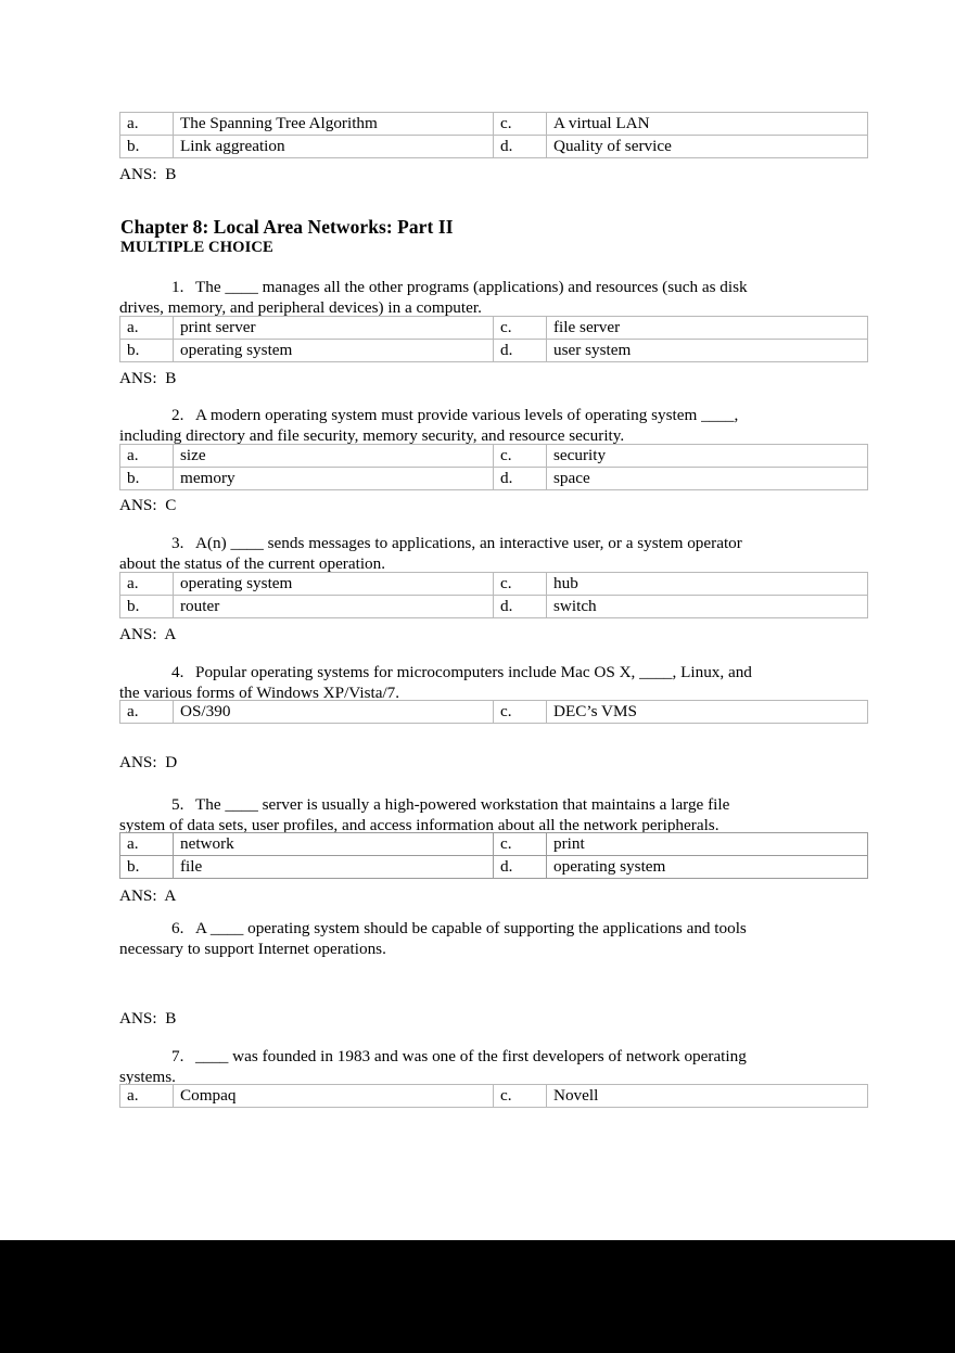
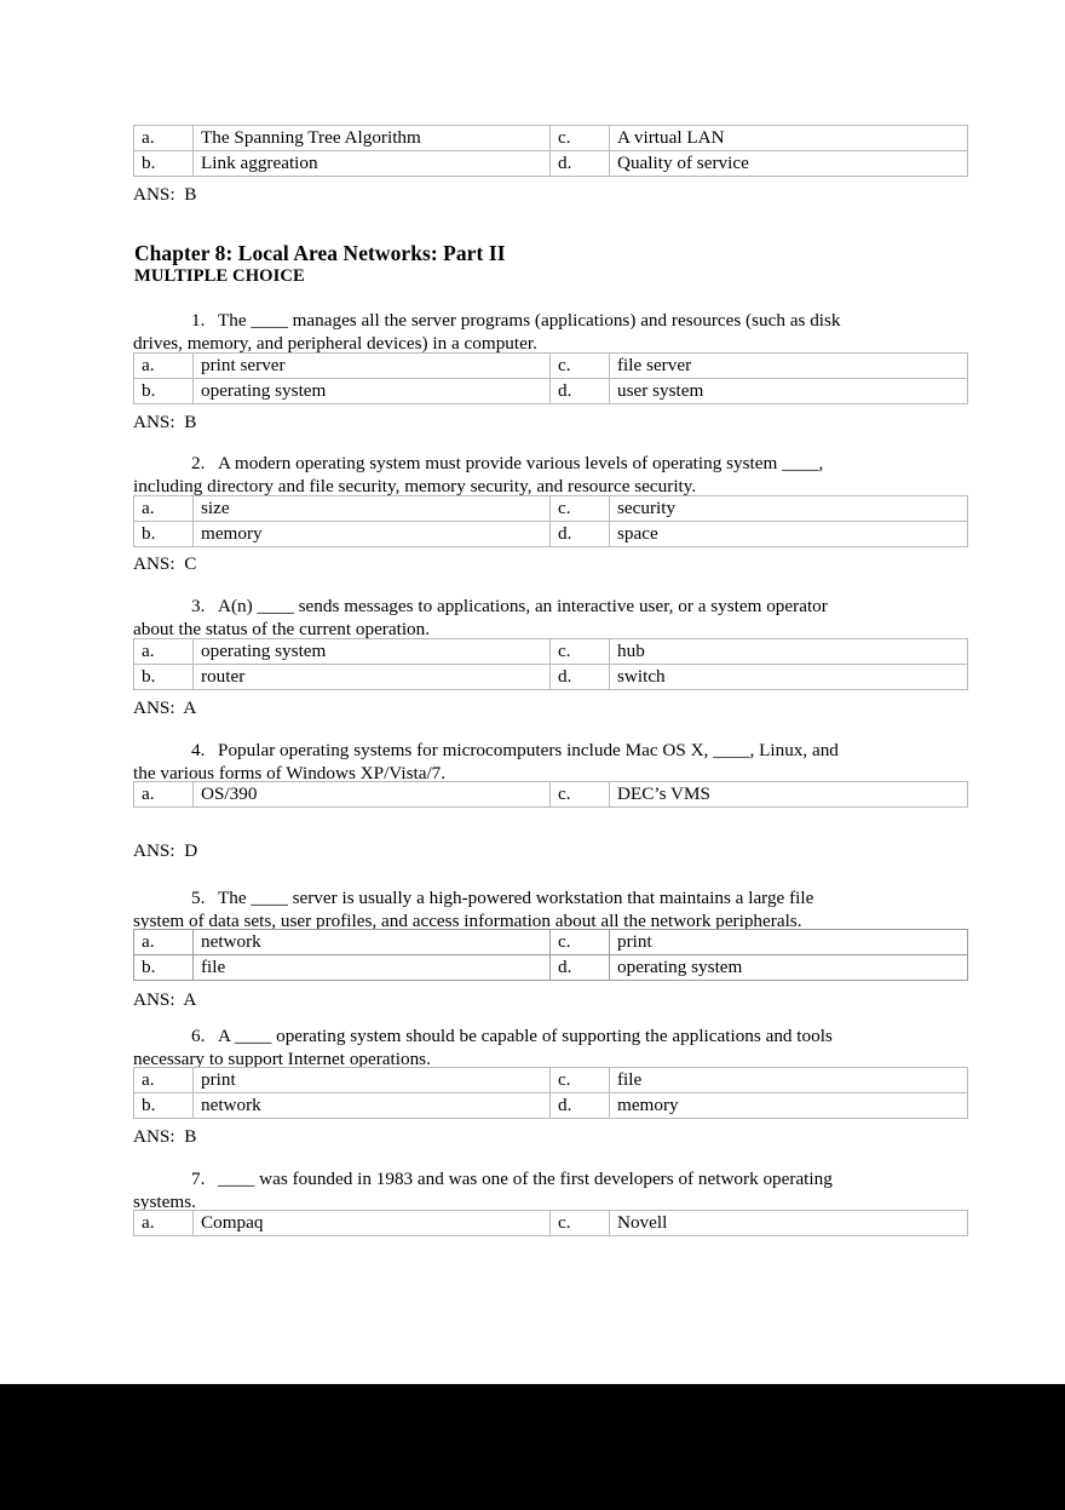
  a.	The Spanning Tree Algorithm	c.	A virtual LAN
  b.	Link aggreation	d.	Quality of service
  ANS: B
  Chapter 8: Local Area Networks: Part II
  MULTIPLE CHOICE
- 1. The ____ manages all the other programs (applications) and resources (such as disk
+ 1. The ____ manages all the server programs (applications) and resources (such as disk
  drives, memory, and peripheral devices) in a computer.
  a.	print server	c.	file server
  b.	operating system	d.	user system
  ANS: B
  2. A modern operating system must provide various levels of operating system ____,
  including directory and file security, memory security, and resource security.
  a.	size	c.	security
  b.	memory	d.	space
  ANS: C
  3. A(n) ____ sends messages to applications, an interactive user, or a system operator
  about the status of the current operation.
  a.	operating system	c.	hub
  b.	router	d.	switch
  ANS: A
  4. Popular operating systems for microcomputers include Mac OS X, ____, Linux, and
  the various forms of Windows XP/Vista/7.
  a.	OS/390	c.	DEC’s VMS
  ANS: D
  5. The ____ server is usually a high-powered workstation that maintains a large file
  system of data sets, user profiles, and access information about all the network peripherals.
  a.	network	c.	print
  b.	file	d.	operating system
  ANS: A
  6. A ____ operating system should be capable of supporting the applications and tools
  necessary to support Internet operations.
+ a.	print	c.	file
+ b.	network	d.	memory
  ANS: B
  7. ____ was founded in 1983 and was one of the first developers of network operating
  systems.
  a.	Compaq	c.	Novell
